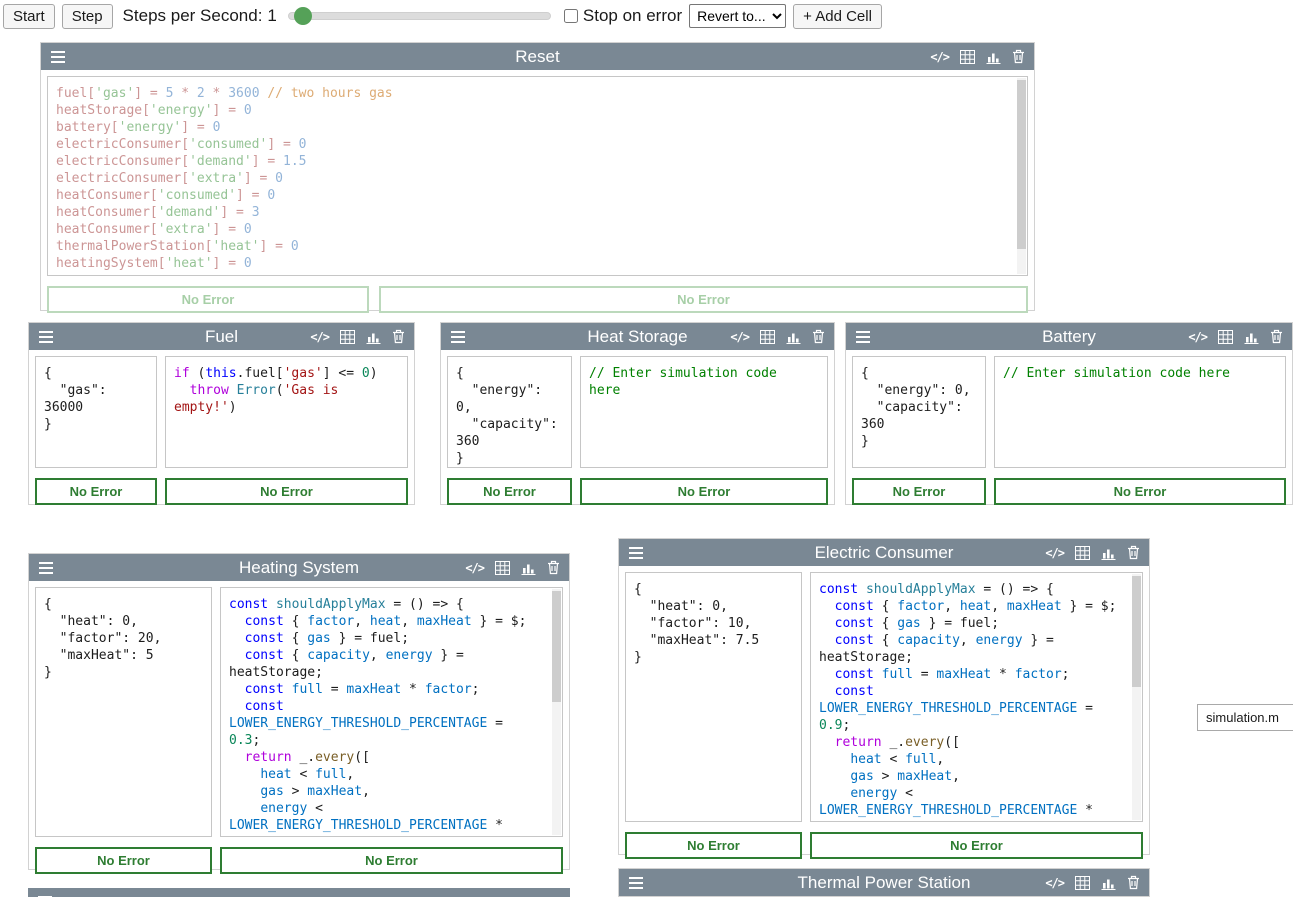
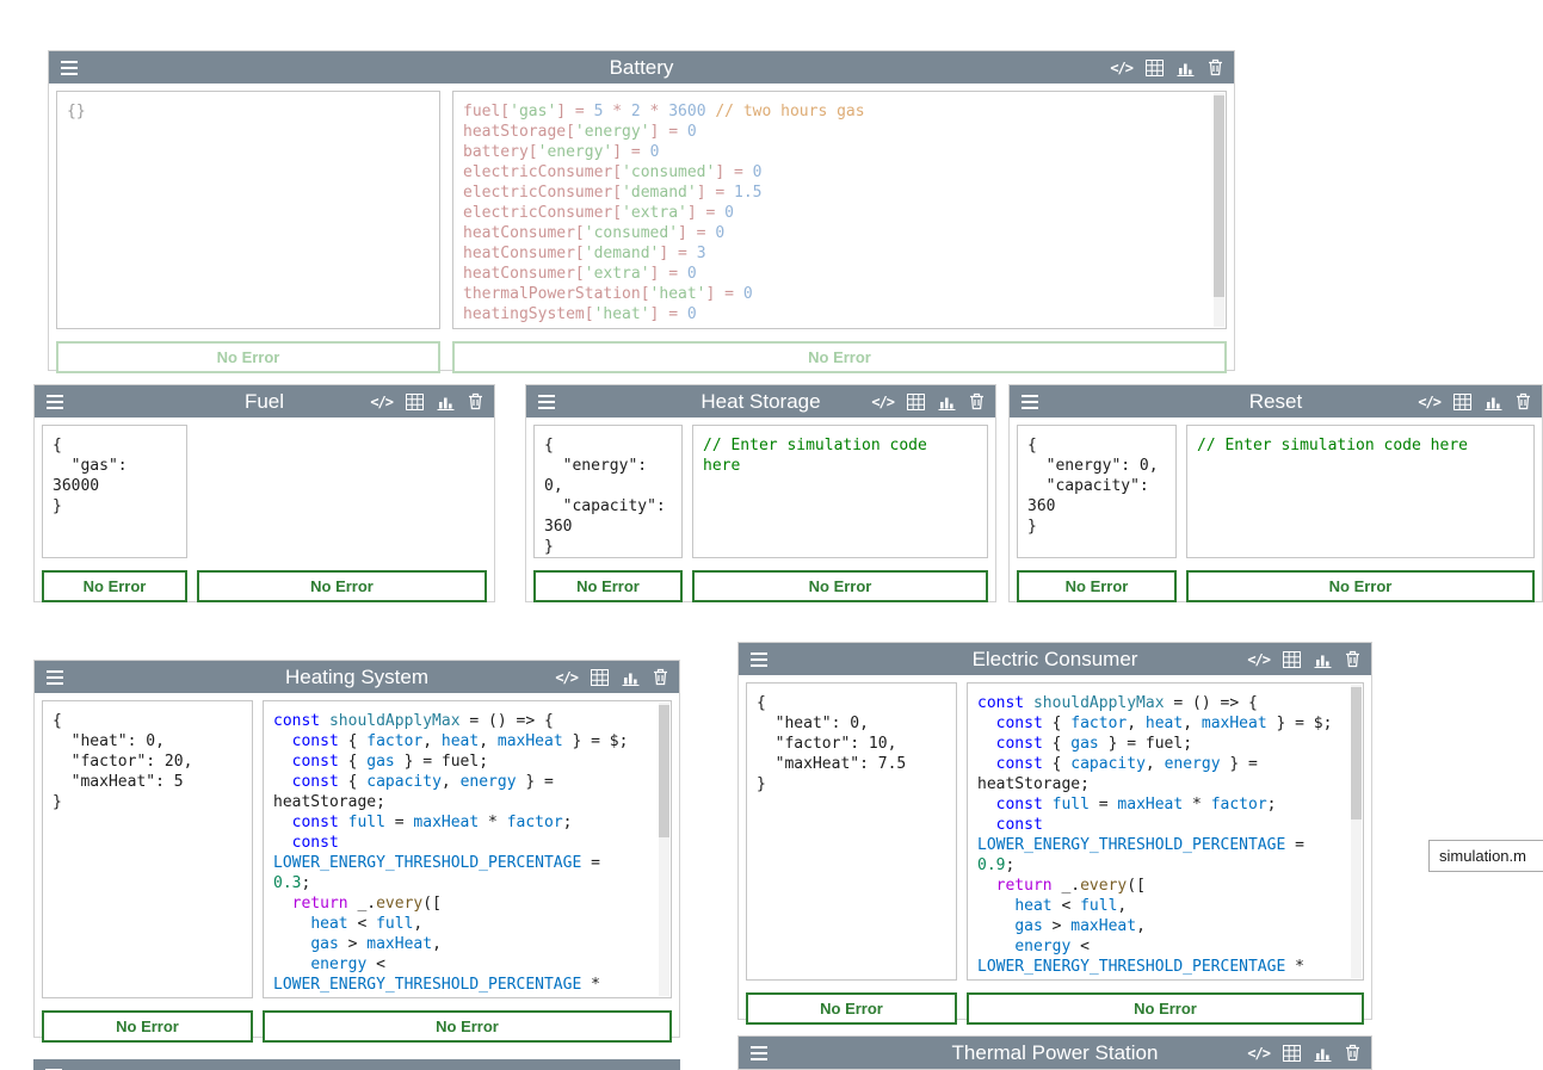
- Start
- Step
- Steps per Second:
- 1
- Stop on error
- Revert to...
- + Add Cell
- Reset
+ Battery
  </>
+ {}
  fuel['gas'] = 5 * 2 * 3600 // two hours gas
  heatStorage['energy'] = 0
  battery['energy'] = 0
  electricConsumer['consumed'] = 0
  electricConsumer['demand'] = 1.5
  electricConsumer['extra'] = 0
  heatConsumer['consumed'] = 0
  heatConsumer['demand'] = 3
  heatConsumer['extra'] = 0
  thermalPowerStation['heat'] = 0
  heatingSystem['heat'] = 0
  No Error
  No Error
  Fuel
  </>
  {
  "gas": 36000
  }
- if (this.fuel['gas'] <= 0)
- throw Error('Gas is empty!')
  No Error
  No Error
  Heat Storage
  </>
  {
  "energy": 0,
  "capacity": 360
  }
  // Enter simulation code here
  No Error
  No Error
- Battery
+ Reset
  </>
  {
  "energy": 0,
  "capacity": 360
  }
  // Enter simulation code here
  No Error
  No Error
  Heating System
  </>
  {
  "heat": 0,
  "factor": 20,
  "maxHeat": 5
  }
  const shouldApplyMax = () => {
  const { factor, heat, maxHeat } = $;
  const { gas } = fuel;
  const { capacity, energy } = heatStorage;
  const full = maxHeat * factor;
  const LOWER_ENERGY_THRESHOLD_PERCENTAGE = 0.3;
  return _.every([
  heat < full,
  gas > maxHeat,
  energy < LOWER_ENERGY_THRESHOLD_PERCENTAGE *
  No Error
  No Error
  Electric Consumer
  </>
  {
  "heat": 0,
  "factor": 10,
  "maxHeat": 7.5
  }
  const shouldApplyMax = () => {
  const { factor, heat, maxHeat } = $;
  const { gas } = fuel;
  const { capacity, energy } = heatStorage;
  const full = maxHeat * factor;
  const LOWER_ENERGY_THRESHOLD_PERCENTAGE = 0.9;
  return _.every([
  heat < full,
  gas > maxHeat,
  energy < LOWER_ENERGY_THRESHOLD_PERCENTAGE *
  No Error
  No Error
  Thermal Power Station
  </>
  simulation.m
